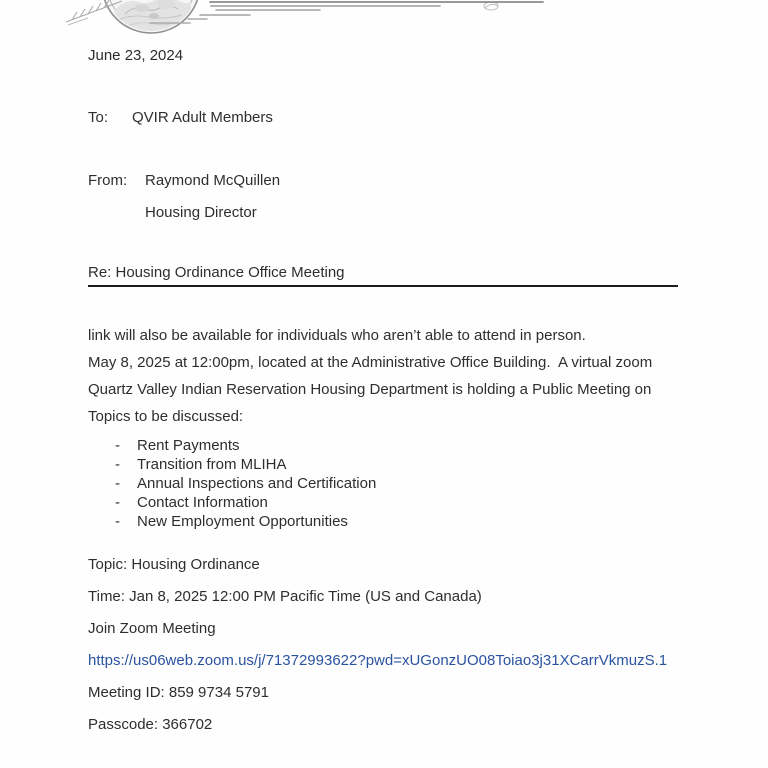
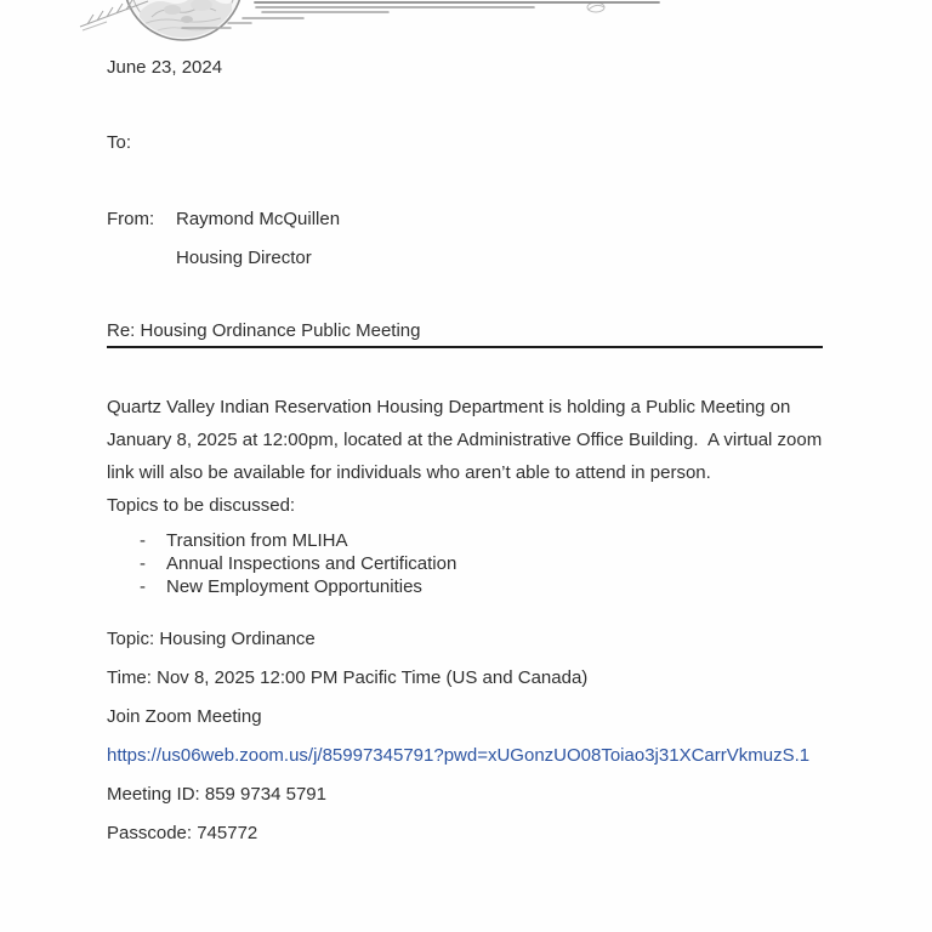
  June 23, 2024
  To:
- QVIR Adult Members
  From:
  Raymond McQuillen
  Housing Director
- Re: Housing Ordinance Office Meeting
+ Re: Housing Ordinance Public Meeting
- link will also be available for individuals who aren’t able to attend in person.
+ Quartz Valley Indian Reservation Housing Department is holding a Public Meeting on
- May 8, 2025 at 12:00pm, located at the Administrative Office Building. A virtual zoom
+ January 8, 2025 at 12:00pm, located at the Administrative Office Building. A virtual zoom
- Quartz Valley Indian Reservation Housing Department is holding a Public Meeting on
+ link will also be available for individuals who aren’t able to attend in person.
  Topics to be discussed:
- Rent Payments
  Transition from MLIHA
  Annual Inspections and Certification
- Contact Information
  New Employment Opportunities
  Topic: Housing Ordinance
- Time: Jan 8, 2025 12:00 PM Pacific Time (US and Canada)
+ Time: Nov 8, 2025 12:00 PM Pacific Time (US and Canada)
  Join Zoom Meeting
- https://us06web.zoom.us/j/71372993622?pwd=xUGonzUO08Toiao3j31XCarrVkmuzS.1
+ https://us06web.zoom.us/j/85997345791?pwd=xUGonzUO08Toiao3j31XCarrVkmuzS.1
  Meeting ID: 859 9734 5791
- Passcode: 366702
+ Passcode: 745772
